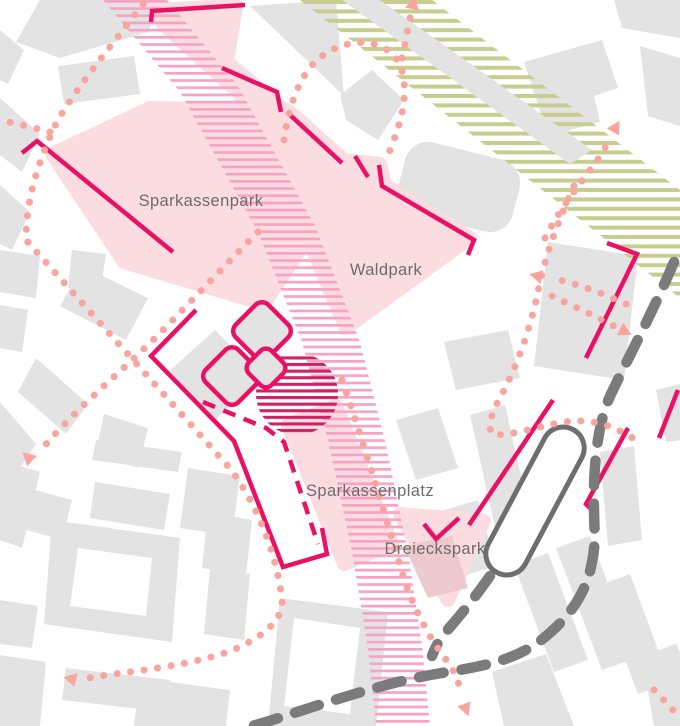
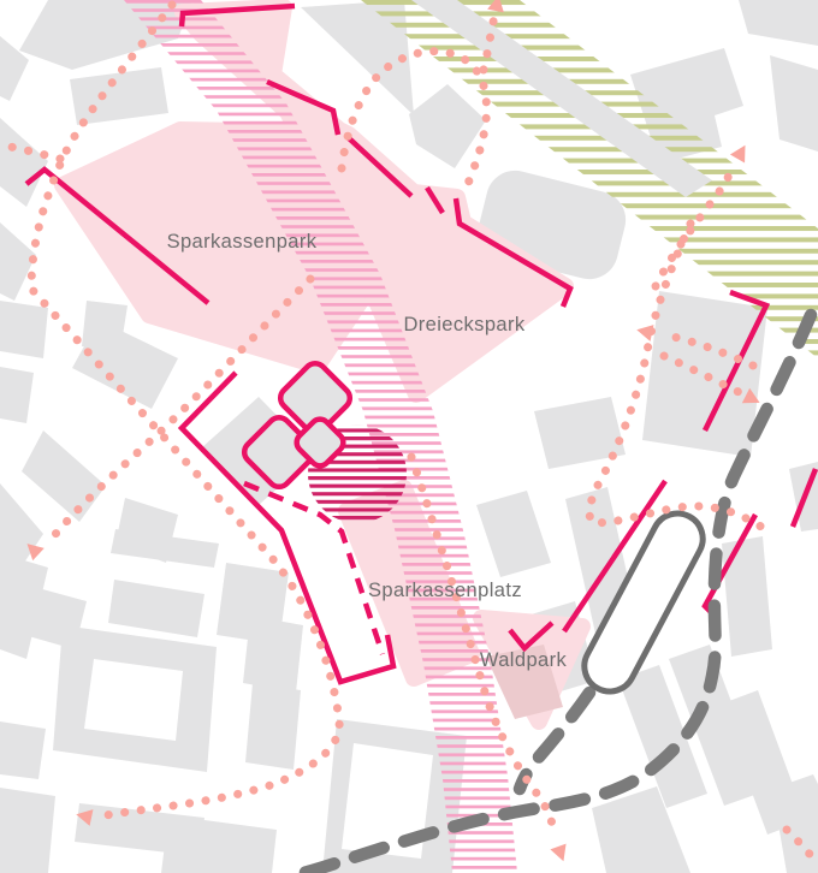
  Sparkassenpark
- Waldpark
+ Dreieckspark
  Sparkassenplatz
- Dreieckspark
+ Waldpark
